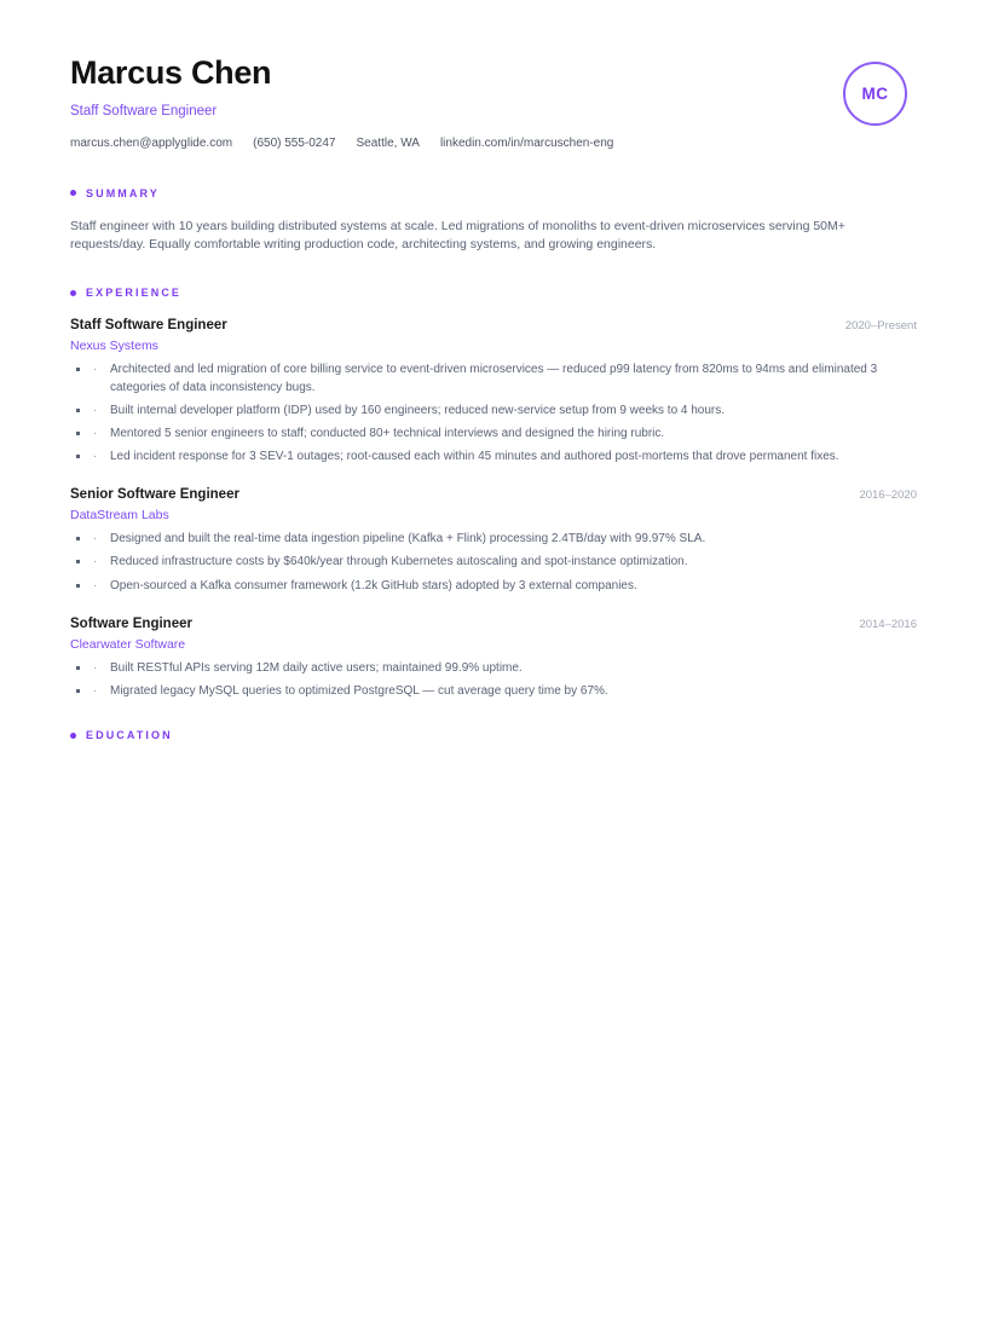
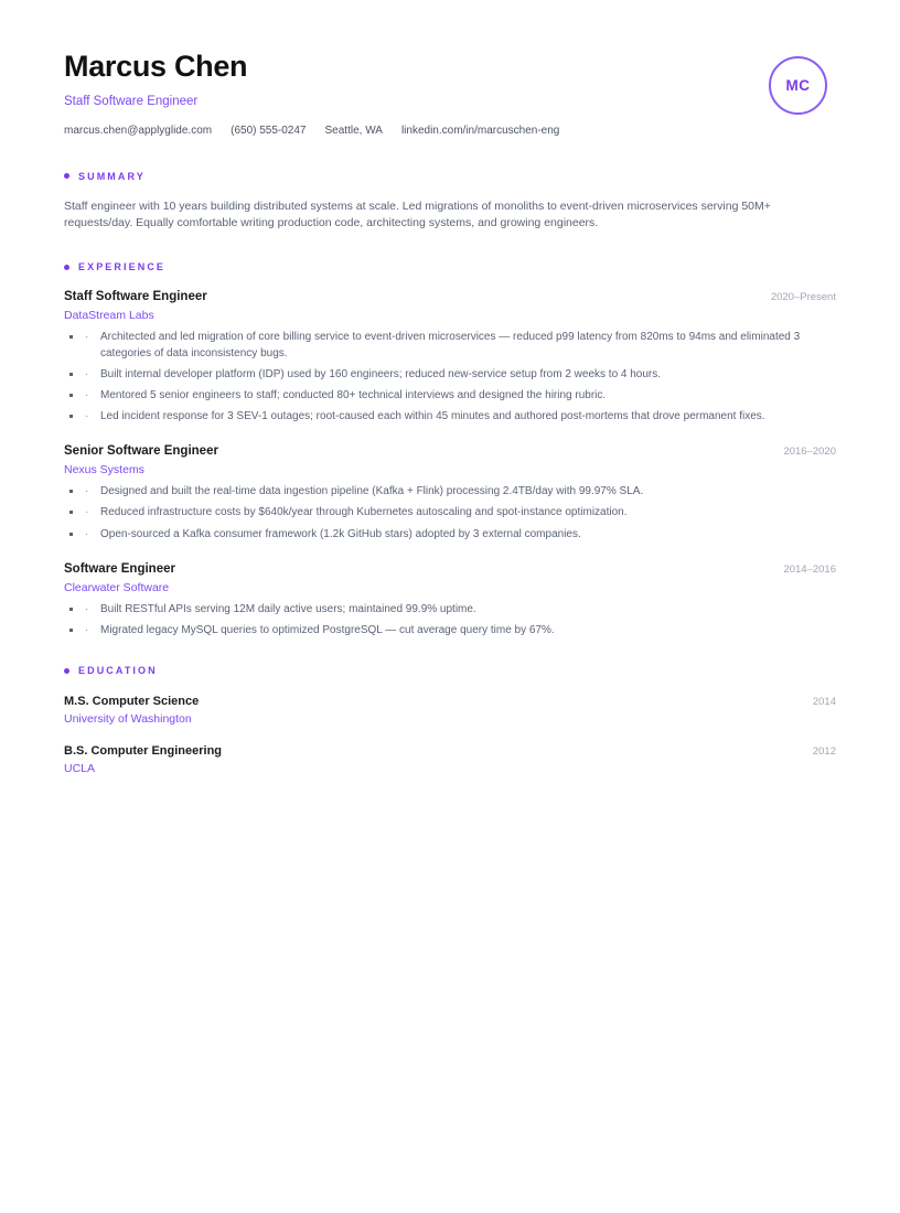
  Marcus Chen
  Staff Software Engineer
  marcus.chen@applyglide.com
  (650) 555-0247
  Seattle, WA
  linkedin.com/in/marcuschen-eng
  MC
  SUMMARY
  Staff engineer with 10 years building distributed systems at scale. Led migrations of monoliths to event-driven microservices serving 50M+ requests/day. Equally comfortable writing production code, architecting systems, and growing engineers.
  EXPERIENCE
  Staff Software Engineer
  2020–Present
- Nexus Systems
+ DataStream Labs
  ·
  Architected and led migration of core billing service to event-driven microservices — reduced p99 latency from 820ms to 94ms and eliminated 3 categories of data inconsistency bugs.
  ·
- Built internal developer platform (IDP) used by 160 engineers; reduced new-service setup from 9 weeks to 4 hours.
+ Built internal developer platform (IDP) used by 160 engineers; reduced new-service setup from 2 weeks to 4 hours.
  ·
  Mentored 5 senior engineers to staff; conducted 80+ technical interviews and designed the hiring rubric.
  ·
  Led incident response for 3 SEV-1 outages; root-caused each within 45 minutes and authored post-mortems that drove permanent fixes.
  Senior Software Engineer
  2016–2020
- DataStream Labs
+ Nexus Systems
  ·
  Designed and built the real-time data ingestion pipeline (Kafka + Flink) processing 2.4TB/day with 99.97% SLA.
  ·
  Reduced infrastructure costs by $640k/year through Kubernetes autoscaling and spot-instance optimization.
  ·
  Open-sourced a Kafka consumer framework (1.2k GitHub stars) adopted by 3 external companies.
  Software Engineer
  2014–2016
  Clearwater Software
  ·
  Built RESTful APIs serving 12M daily active users; maintained 99.9% uptime.
  ·
  Migrated legacy MySQL queries to optimized PostgreSQL — cut average query time by 67%.
  EDUCATION
+ M.S. Computer Science
+ 2014
+ University of Washington
+ B.S. Computer Engineering
+ 2012
+ UCLA
